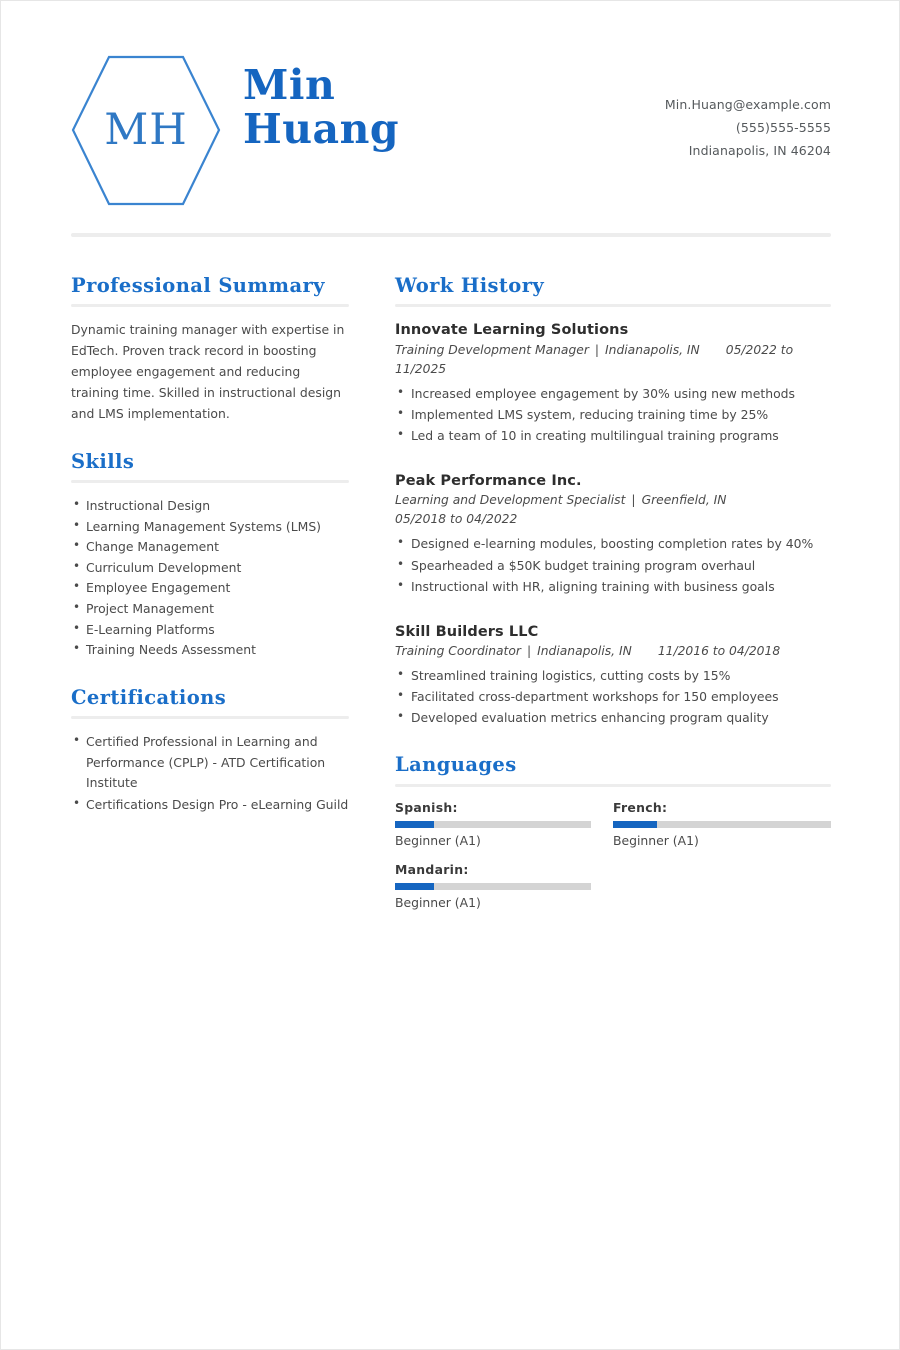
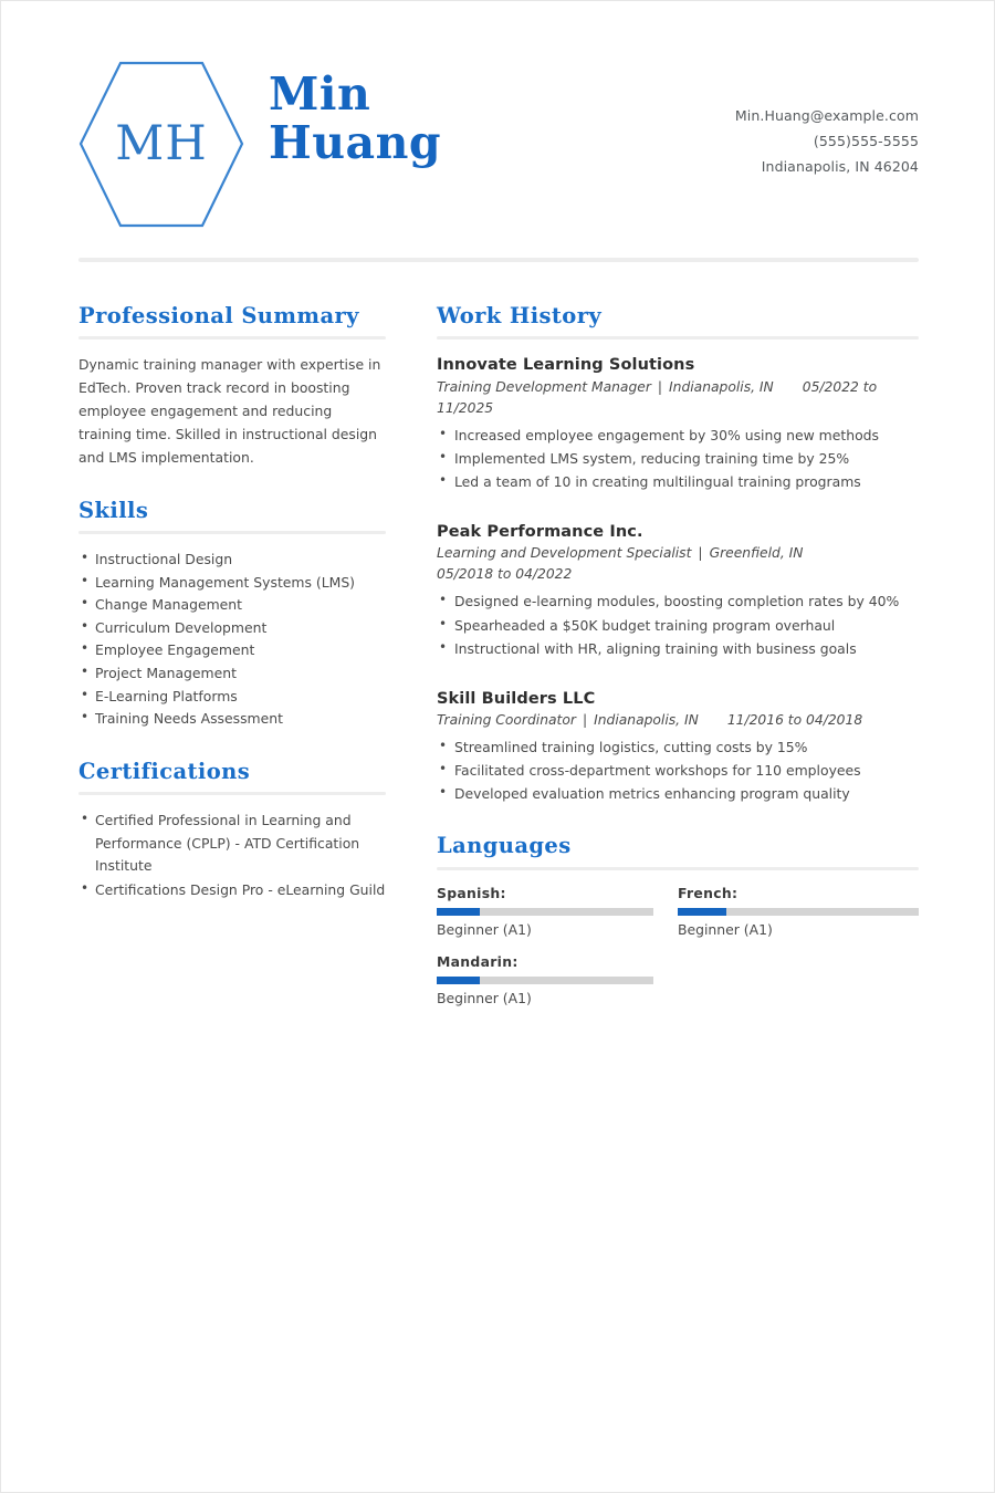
  MH
  Min
  Huang
  Min.Huang@example.com
  (555)555-5555
  Indianapolis, IN 46204
  Professional Summary
  Dynamic training manager with expertise in EdTech. Proven track record in boosting employee engagement and reducing training time. Skilled in instructional design and LMS implementation.
  Skills
  Instructional Design
  Learning Management Systems (LMS)
  Change Management
  Curriculum Development
  Employee Engagement
  Project Management
  E-Learning Platforms
  Training Needs Assessment
  Certifications
  Certified Professional in Learning and Performance (CPLP) - ATD Certification Institute
  Certifications Design Pro - eLearning Guild
  Work History
  Innovate Learning Solutions
  Training Development Manager | Indianapolis, IN 05/2022 to 11/2025
  Increased employee engagement by 30% using new methods
  Implemented LMS system, reducing training time by 25%
  Led a team of 10 in creating multilingual training programs
  Peak Performance Inc.
  Learning and Development Specialist | Greenfield, IN
  05/2018 to 04/2022
  Designed e-learning modules, boosting completion rates by 40%
  Spearheaded a $50K budget training program overhaul
  Instructional with HR, aligning training with business goals
  Skill Builders LLC
  Training Coordinator | Indianapolis, IN 11/2016 to 04/2018
  Streamlined training logistics, cutting costs by 15%
- Facilitated cross-department workshops for 150 employees
+ Facilitated cross-department workshops for 110 employees
  Developed evaluation metrics enhancing program quality
  Languages
  Spanish:
  Beginner (A1)
  French:
  Beginner (A1)
  Mandarin:
  Beginner (A1)
